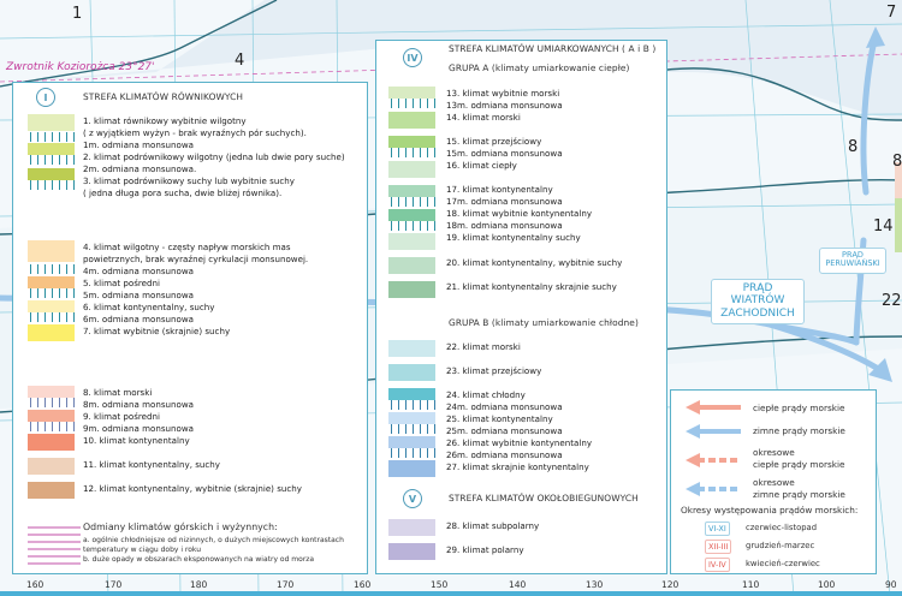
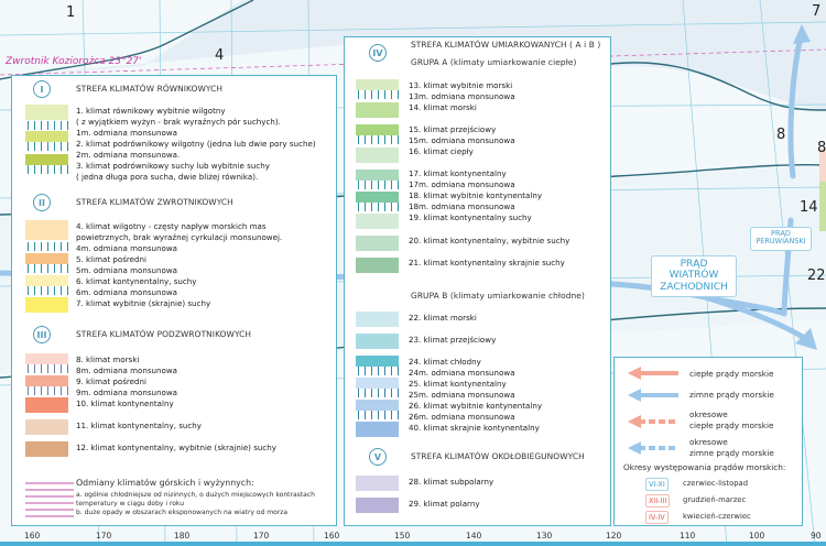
  1
  4
  7
  8
  8
  14
  22
  Zwrotnik Koziorożca 23°27'
  PRĄD
  WIATRÓW
  ZACHODNICH
  PRĄD
  PERUWIAŃSKI
  I
  STREFA KLIMATÓW RÓWNIKOWYCH
  1. klimat równikowy wybitnie wilgotny
  ( z wyjątkiem wyżyn - brak wyraźnych pór suchych).
  1m. odmiana monsunowa
  2. klimat podrównikowy wilgotny (jedna lub dwie pory suche)
  2m. odmiana monsunowa.
  3. klimat podrównikowy suchy lub wybitnie suchy
  ( jedna długa pora sucha, dwie bliżej równika).
+ II
+ STREFA KLIMATÓW ZWROTNIKOWYCH
  4. klimat wilgotny - częsty napływ morskich mas
  powietrznych, brak wyraźnej cyrkulacji monsunowej.
  4m. odmiana monsunowa
  5. klimat pośredni
  5m. odmiana monsunowa
  6. klimat kontynentalny, suchy
  6m. odmiana monsunowa
  7. klimat wybitnie (skrajnie) suchy
+ III
+ STREFA KLIMATÓW PODZWROTNIKOWYCH
  8. klimat morski
  8m. odmiana monsunowa
  9. klimat pośredni
  9m. odmiana monsunowa
  10. klimat kontynentalny
  11. klimat kontynentalny, suchy
  12. klimat kontynentalny, wybitnie (skrajnie) suchy
  Odmiany klimatów górskich i wyżynnych:
  IV
  STREFA KLIMATÓW UMIARKOWANYCH ( A i B )
  GRUPA A (klimaty umiarkowanie ciepłe)
  13. klimat wybitnie morski
  13m. odmiana monsunowa
  14. klimat morski
  15. klimat przejściowy
  15m. odmiana monsunowa
  16. klimat ciepły
  17. klimat kontynentalny
  17m. odmiana monsunowa
  18. klimat wybitnie kontynentalny
  18m. odmiana monsunowa
  19. klimat kontynentalny suchy
  20. klimat kontynentalny, wybitnie suchy
  21. klimat kontynentalny skrajnie suchy
  GRUPA B (klimaty umiarkowanie chłodne)
  22. klimat morski
  23. klimat przejściowy
  24. klimat chłodny
  24m. odmiana monsunowa
  25. klimat kontynentalny
  25m. odmiana monsunowa
  26. klimat wybitnie kontynentalny
  26m. odmiana monsunowa
- 27. klimat skrajnie kontynentalny
+ 40. klimat skrajnie kontynentalny
  V
  STREFA KLIMATÓW OKOŁOBIEGUNOWYCH
  28. klimat subpolarny
  29. klimat polarny
  ciepłe prądy morskie
  zimne prądy morskie
  okresowe
  ciepłe prądy morskie
  okresowe
  zimne prądy morskie
  Okresy występowania prądów morskich:
  VI-XI
  czerwiec-listopad
  XII-III
  grudzień-marzec
  IV-IV
  kwiecień-czerwiec
  160
  170
  180
  170
  160
  150
  140
  130
  120
  110
  100
  90
